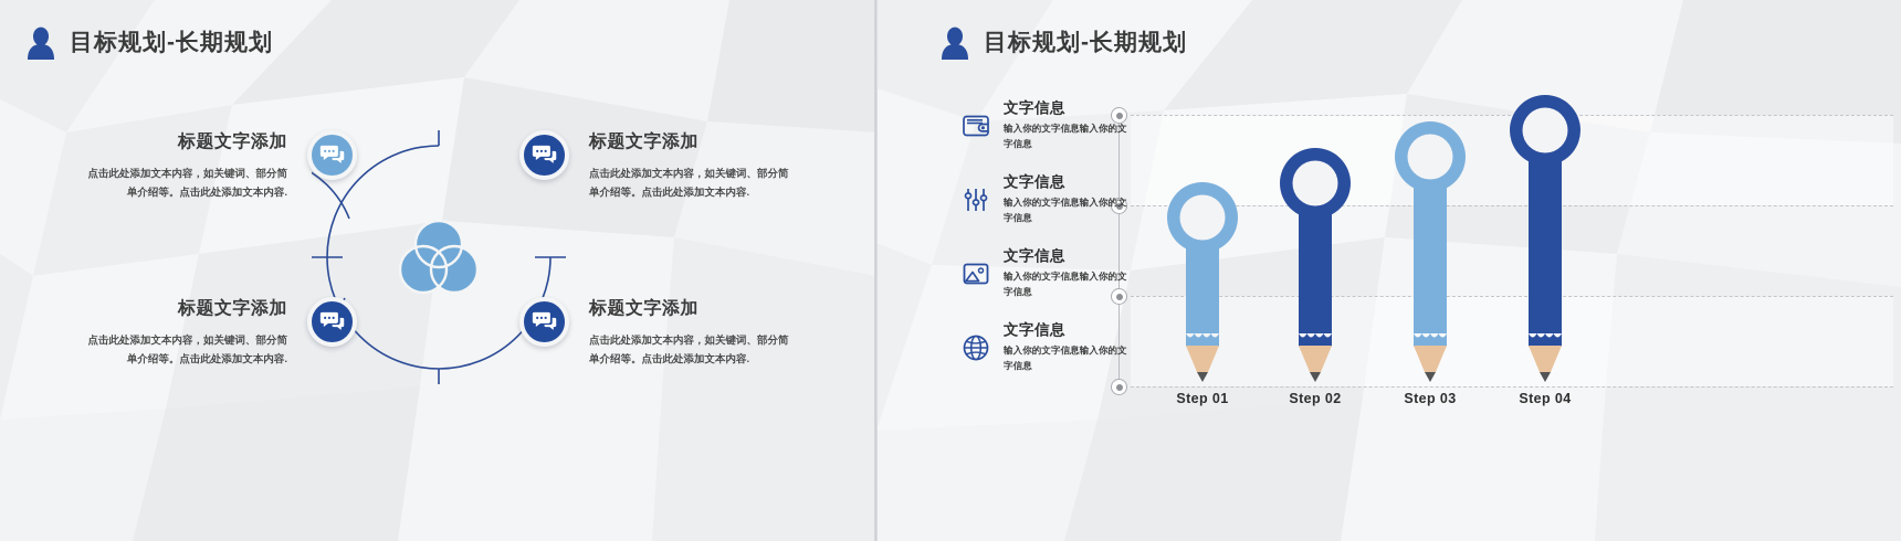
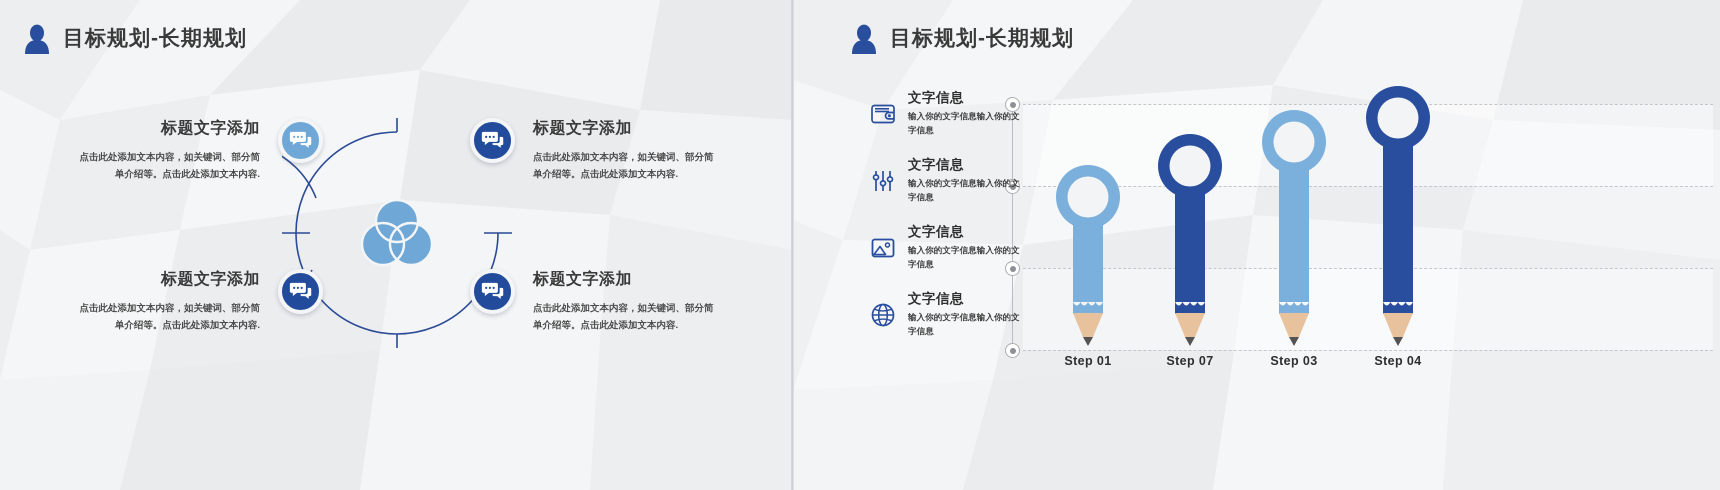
  目标规划-长期规划
  标题文字添加
  点击此处添加文本内容，如关键词、部分简单介绍等。点击此处添加文本内容.
  标题文字添加
  点击此处添加文本内容，如关键词、部分简单介绍等。点击此处添加文本内容.
  标题文字添加
  点击此处添加文本内容，如关键词、部分简单介绍等。点击此处添加文本内容.
  标题文字添加
  点击此处添加文本内容，如关键词、部分简单介绍等。点击此处添加文本内容.
  目标规划-长期规划
  文字信息
  输入你的文字信息输入你的文字信息
  文字信息
  输入你的文字信息输入你的文字信息
  文字信息
  输入你的文字信息输入你的文字信息
  文字信息
  输入你的文字信息输入你的文字信息
  Step 01
- Step 02
+ Step 07
  Step 03
  Step 04
